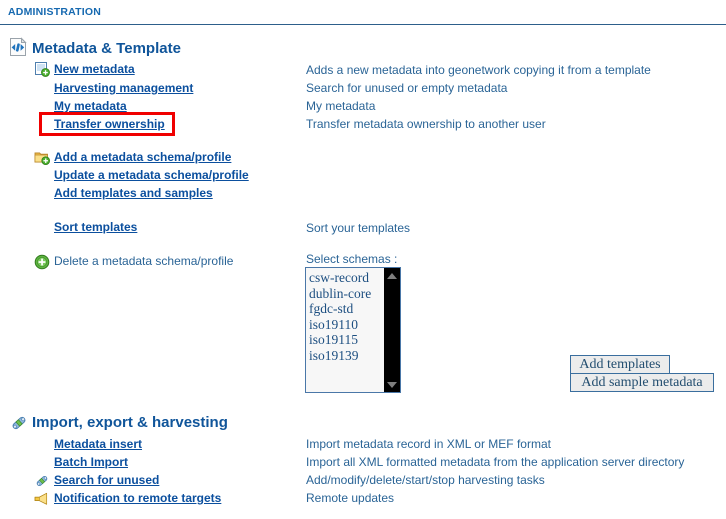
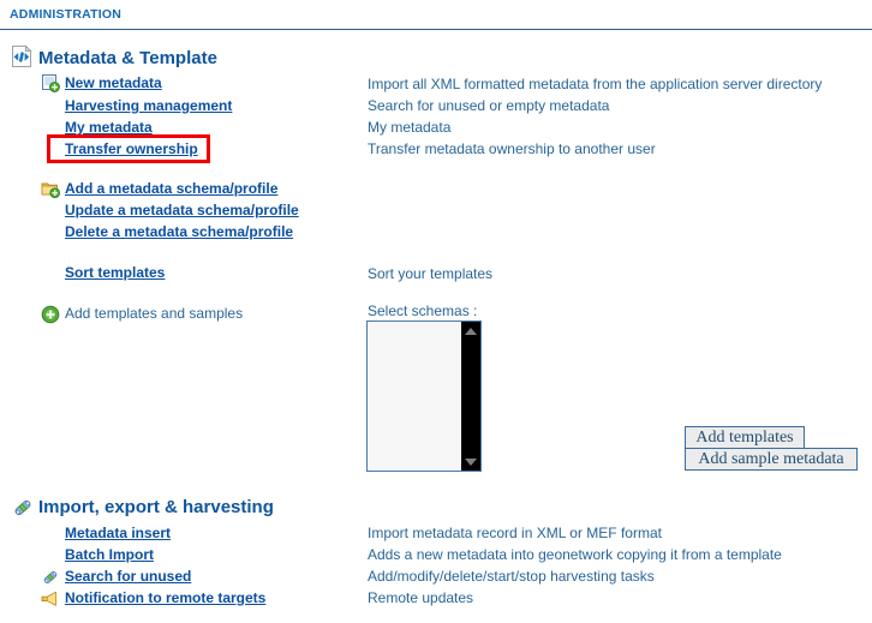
  ADMINISTRATION
  Metadata & Template
  New metadata
- Adds a new metadata into geonetwork copying it from a template
+ Import all XML formatted metadata from the application server directory
  Harvesting management
  Search for unused or empty metadata
  My metadata
  My metadata
  Transfer ownership
  Transfer metadata ownership to another user
  Add a metadata schema/profile
  Update a metadata schema/profile
- Add templates and samples
+ Delete a metadata schema/profile
  Sort templates
  Sort your templates
- Delete a metadata schema/profile
+ Add templates and samples
  Select schemas :
- csw-record
- dublin-core
- fgdc-std
- iso19110
- iso19115
- iso19139
  Add templates
  Add sample metadata
  Import, export & harvesting
  Metadata insert
  Import metadata record in XML or MEF format
  Batch Import
- Import all XML formatted metadata from the application server directory
+ Adds a new metadata into geonetwork copying it from a template
  Search for unused
  Add/modify/delete/start/stop harvesting tasks
  Notification to remote targets
  Remote updates
